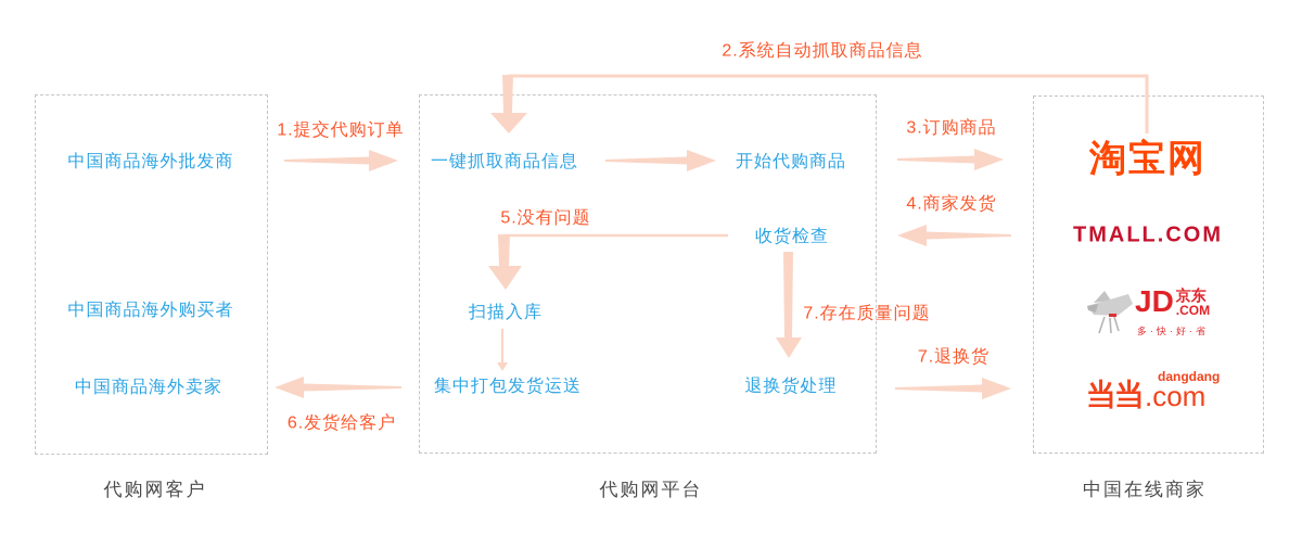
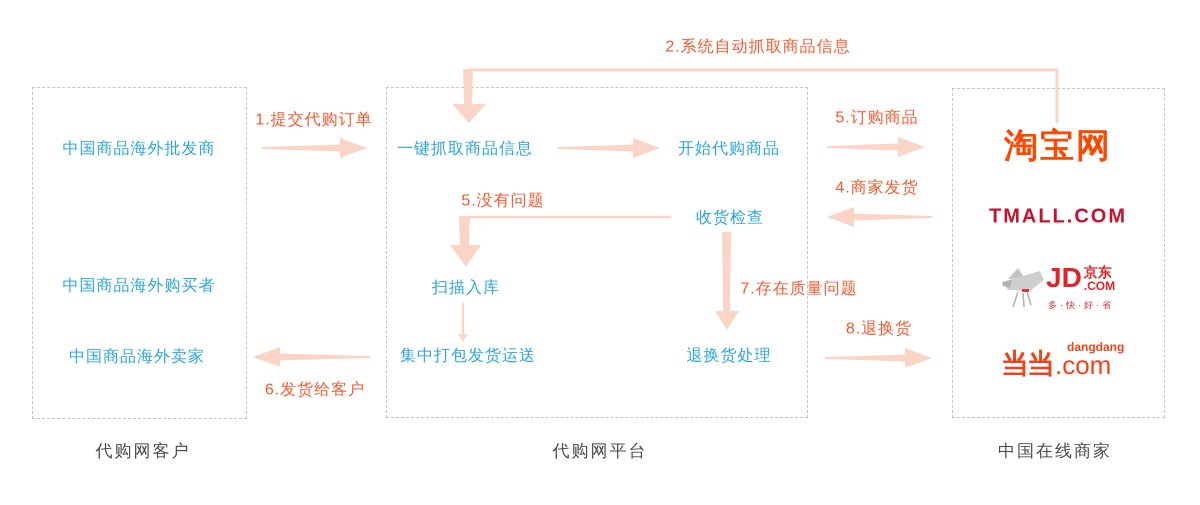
  中国商品海外批发商
  中国商品海外购买者
  中国商品海外卖家
  代购网客户
  一键抓取商品信息
  开始代购商品
  收货检查
  扫描入库
  集中打包发货运送
  退换货处理
  代购网平台
  1.提交代购订单
  2.系统自动抓取商品信息
- 3.订购商品
+ 5.订购商品
  4.商家发货
  5.没有问题
  6.发货给客户
  7.存在质量问题
- 7.退换货
+ 8.退换货
  淘宝网
  TMALL.COM
  JD
  京东
  .COM
  多·快·好·省
  当当
  dangdang
  .com
  中国在线商家
